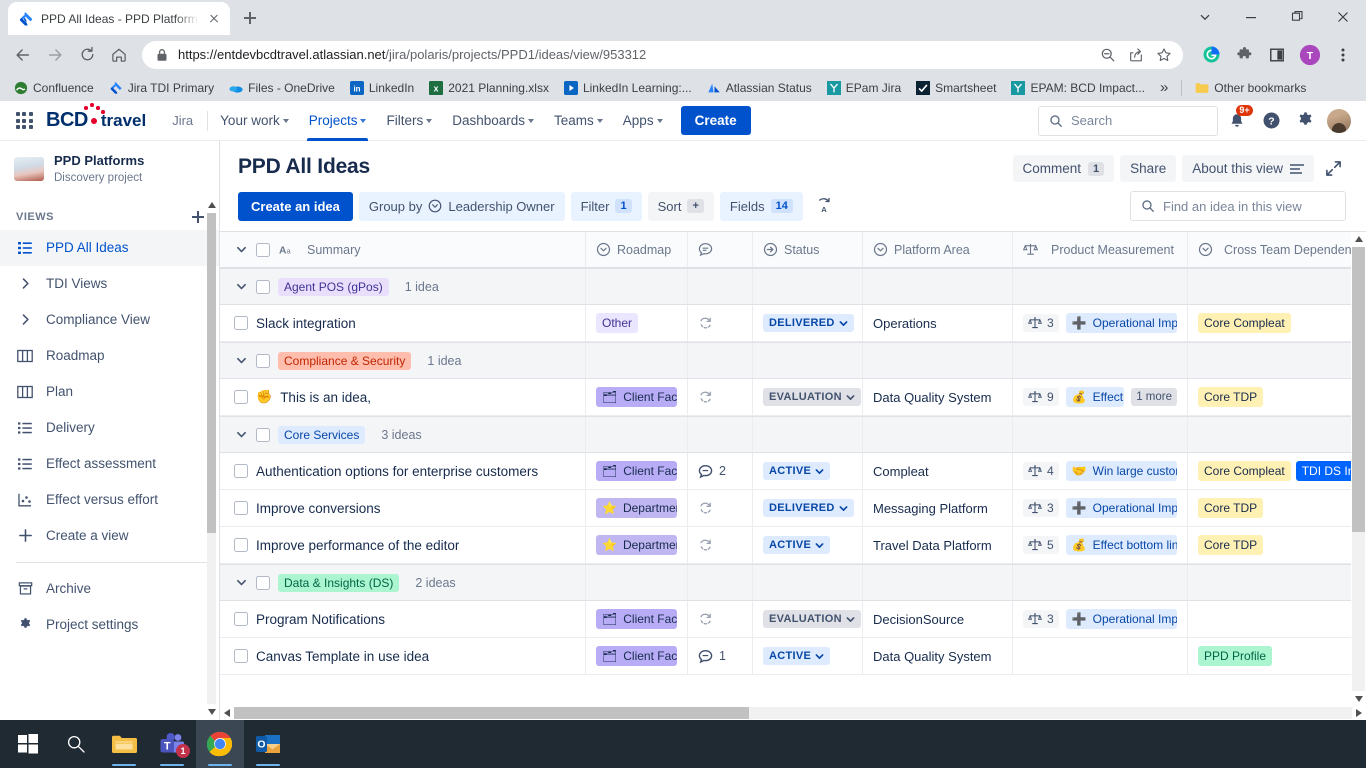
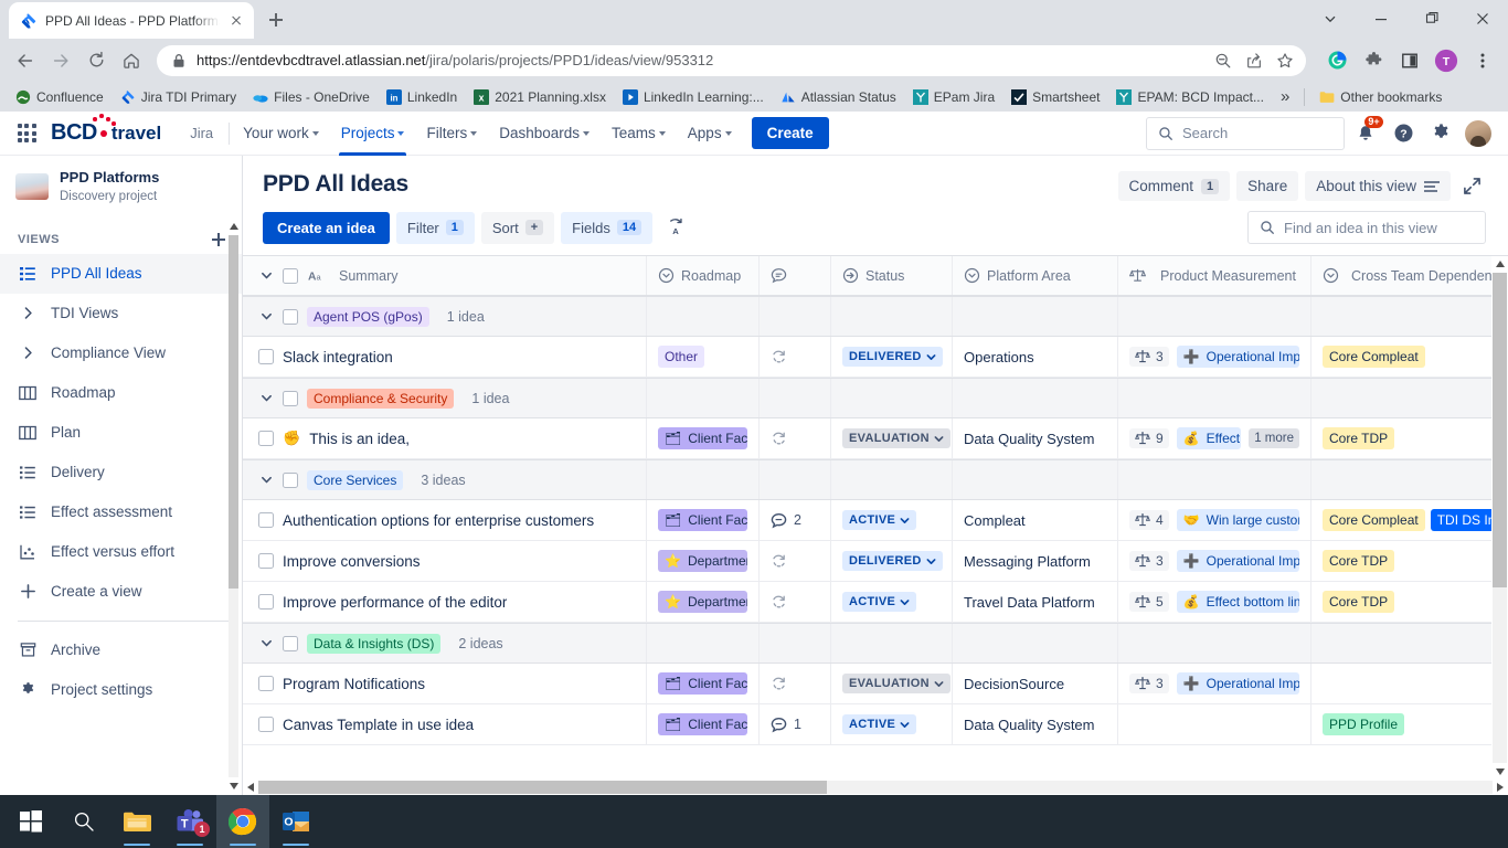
  PPD All Ideas - PPD Platform
  https://entdevbcdtravel.atlassian.net/jira/polaris/projects/PPD1/ideas/view/953312
  T
  Confluence
  Jira TDI Primary
  Files - OneDrive
  in
  LinkedIn
  x
  2021 Planning.xlsx
  LinkedIn Learning:...
  Atlassian Status
  EPam Jira
  Smartsheet
  EPAM: BCD Impact...
  »
  Other bookmarks
  BCD
  travel
  Jira
  Your work
  Projects
  Filters
  Dashboards
  Teams
  Apps
  Create
  Search
  9+
  ?
  PPD Platforms
  Discovery project
  VIEWS
  PPD All Ideas
  TDI Views
  Compliance View
  Roadmap
  Plan
  Delivery
  Effect assessment
  Effect versus effort
  Create a view
  Archive
  Project settings
  PPD All Ideas
  Comment
  1
  Share
  About this view
  Create an idea
- Group by
- Leadership Owner
  Filter
  1
  Sort
  +
  Fields
  14
  A
  Find an idea in this view
  A
  a
  Summary
  Roadmap
  Status
  Platform Area
  Product Measurement
  Cross Team Dependen
  Agent POS (gPos)
  1 idea
  Slack integration
  Other
  DELIVERED
  Operations
  3
  ➕
  Operational Imp
  Core Compleat
  Compliance & Security
  1 idea
  ✊
  This is an idea,
  🗂
  Client Fac
  EVALUATION
  Data Quality System
  9
  💰
  1 more
  Core TDP
  Core Services
  3 ideas
  Authentication options for enterprise customers
  🗂
  Client Fac
  2
  ACTIVE
  Compleat
  4
  🤝
  Win large custo
  Core Compleat
  TDI DS I
  Improve conversions
  ⭐
  Departme
  DELIVERED
  Messaging Platform
  3
  ➕
  Operational Imp
  Core TDP
  Improve performance of the editor
  ⭐
  Departme
  ACTIVE
  Travel Data Platform
  5
  💰
  Effect bottom lin
  Core TDP
  Data & Insights (DS)
  2 ideas
  Program Notifications
  🗂
  Client Fac
  EVALUATION
  DecisionSource
  3
  ➕
  Operational Imp
  Canvas Template in use idea
  🗂
  Client Fac
  1
  ACTIVE
  Data Quality System
  PPD Profile
  T
  1
  O
